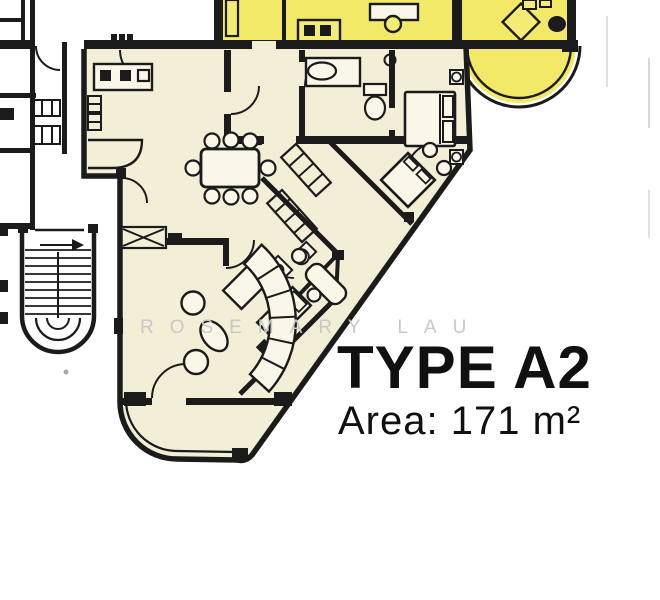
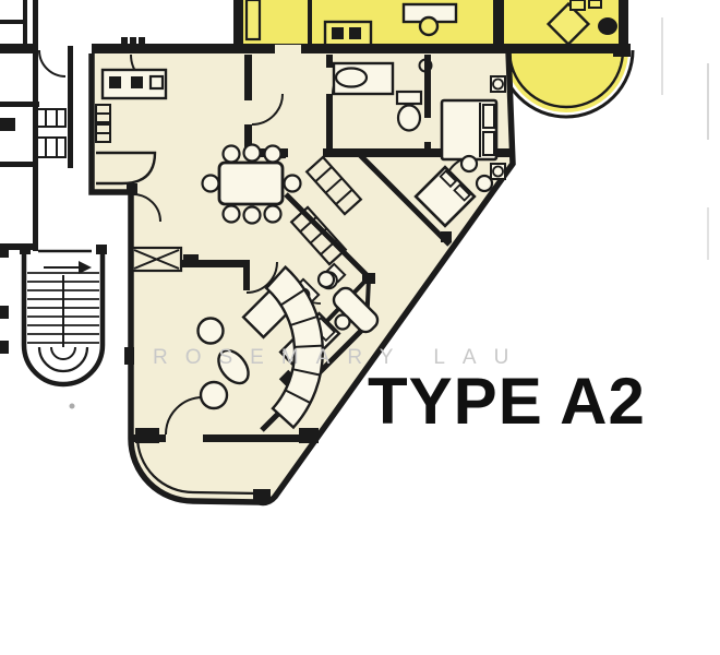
  ROSEMARY LAU
  TYPE A2
- Area: 171 m²
